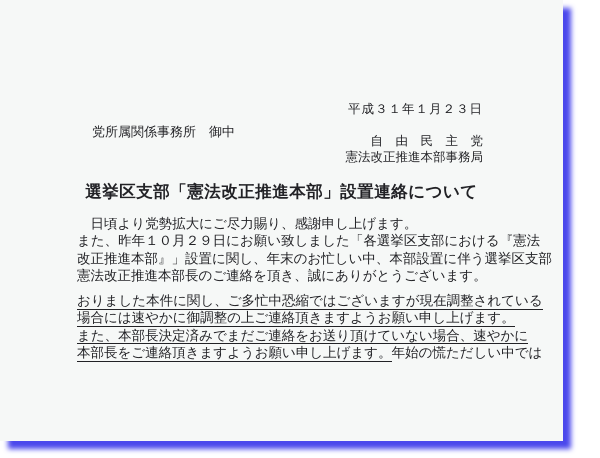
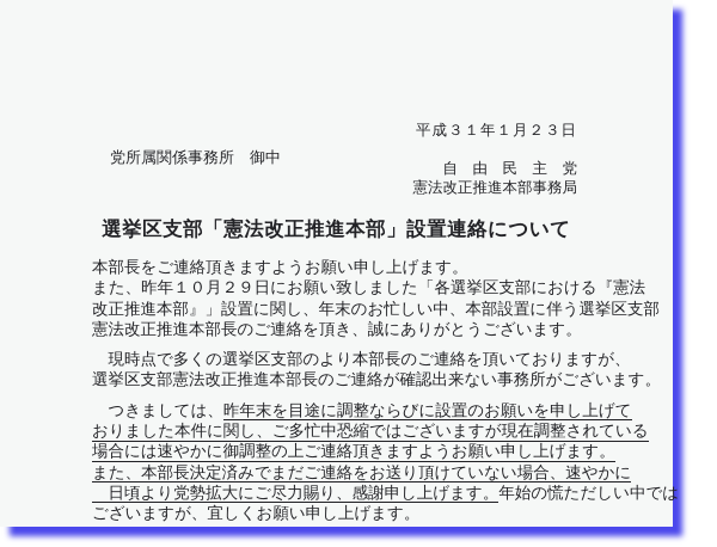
  平成３１年１月２３日
  党所属関係事務所 御中
  自 由 民 主 党
  憲法改正推進本部事務局
  選挙区支部「憲法改正推進本部」設置連絡について
- 日頃より党勢拡大にご尽力賜り、感謝申し上げます。
+ 本部長をご連絡頂きますようお願い申し上げます。
  また、昨年１０月２９日にお願い致しました「各選挙区支部における『憲法
  改正推進本部』」設置に関し、年末のお忙しい中、本部設置に伴う選挙区支部
  憲法改正推進本部長のご連絡を頂き、誠にありがとうございます。
+ 現時点で多くの選挙区支部のより本部長のご連絡を頂いておりますが、
+ 選挙区支部憲法改正推進本部長のご連絡が確認出来ない事務所がございます。
+ つきましては、昨年末を目途に調整ならびに設置のお願いを申し上げて
  おりました本件に関し、ご多忙中恐縮ではございますが現在調整されている
  場合には速やかに御調整の上ご連絡頂きますようお願い申し上げます。
  また、本部長決定済みでまだご連絡をお送り頂けていない場合、速やかに
- 本部長をご連絡頂きますようお願い申し上げます。年始の慌ただしい中では
+ 日頃より党勢拡大にご尽力賜り、感謝申し上げます。年始の慌ただしい中では
+ ございますが、宜しくお願い申し上げます。
